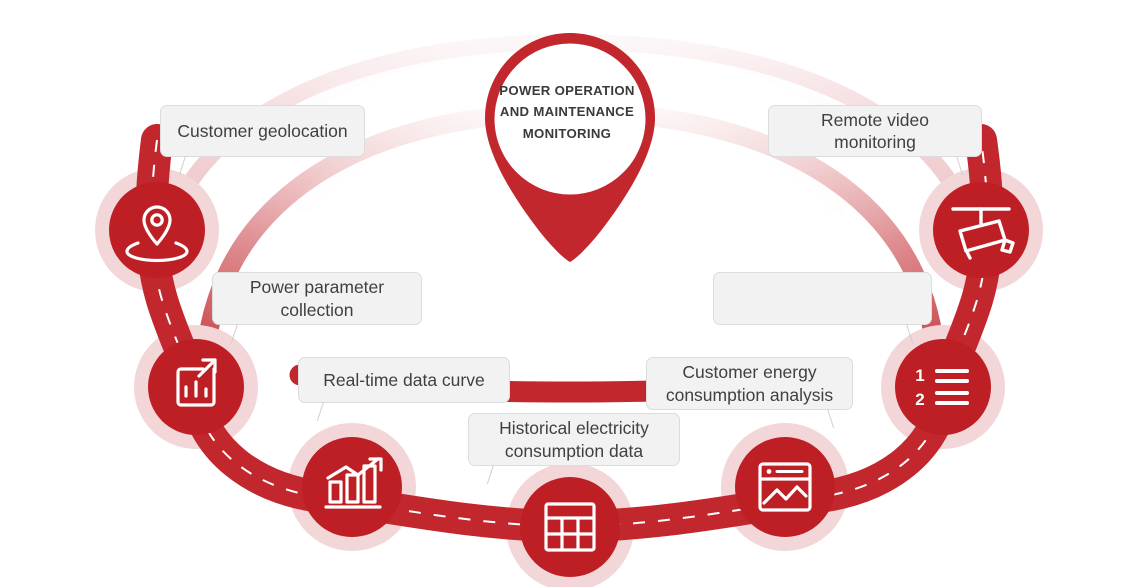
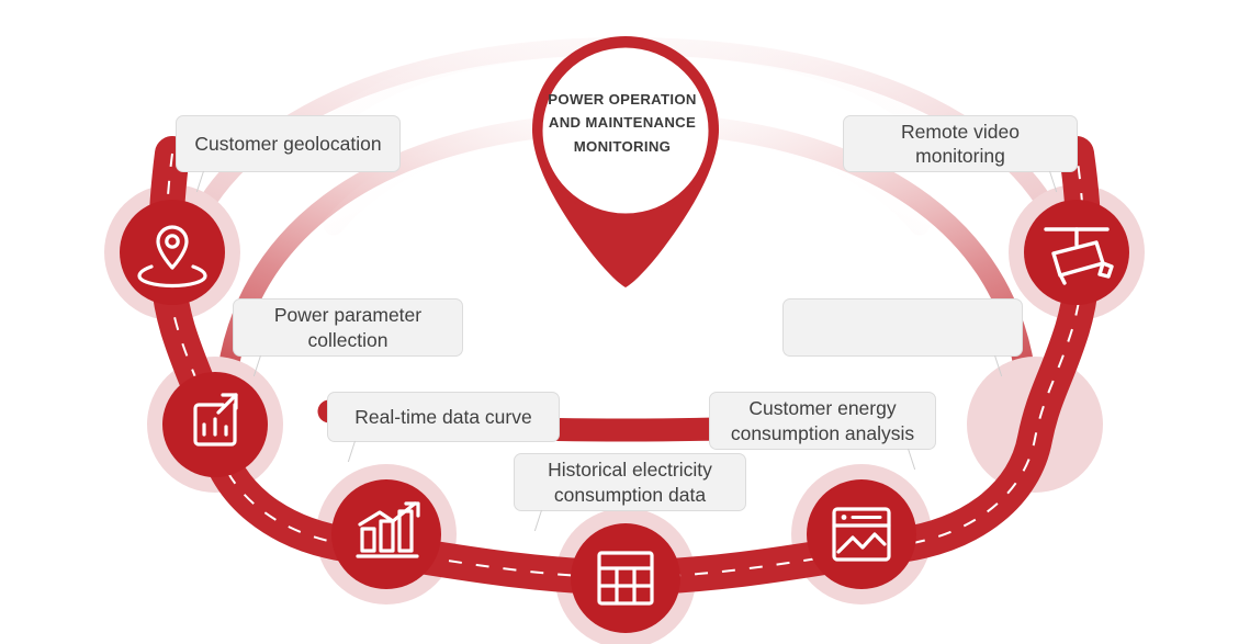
- 1
- 2
  POWER OPERATION
  AND MAINTENANCE
  MONITORING
  Customer geolocation
  Power parameter
  collection
  Real-time data curve
  Historical electricity
  consumption data
  Customer energy
  consumption analysis
  Remote video monitoring
